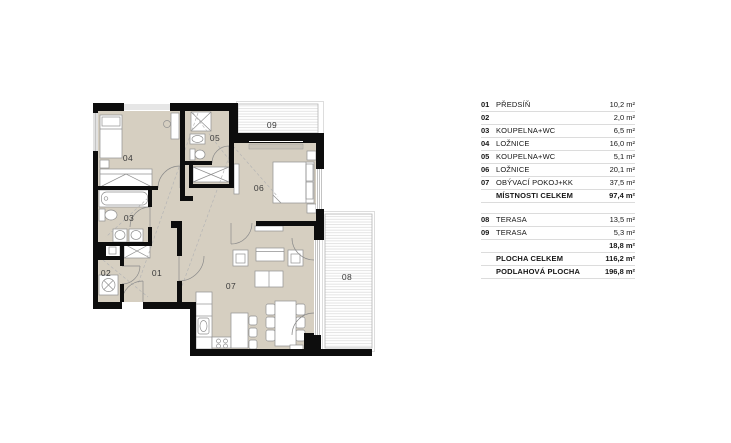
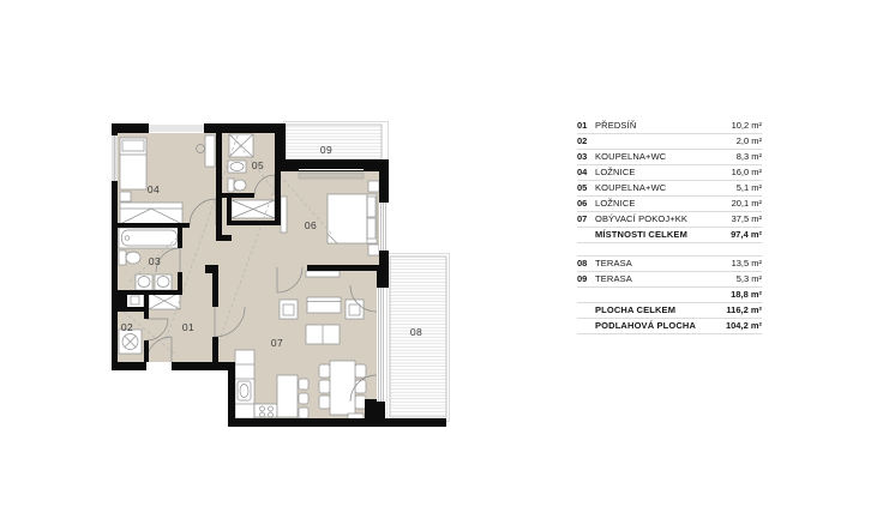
  01
  02
  03
  04
  05
  06
  07
  08
  09
  01
  PŘEDSÍŇ
  10,2 m²
  02
  2,0 m²
  03
  KOUPELNA+WC
- 6,5 m²
+ 8,3 m²
  04
  LOŽNICE
  16,0 m²
  05
  KOUPELNA+WC
  5,1 m²
  06
  LOŽNICE
  20,1 m²
  07
  OBÝVACÍ POKOJ+KK
  37,5 m²
  MÍSTNOSTI CELKEM
  97,4 m²
  08
  TERASA
  13,5 m²
  09
  TERASA
  5,3 m²
  18,8 m²
  PLOCHA CELKEM
  116,2 m²
  PODLAHOVÁ PLOCHA
- 196,8 m²
+ 104,2 m²
